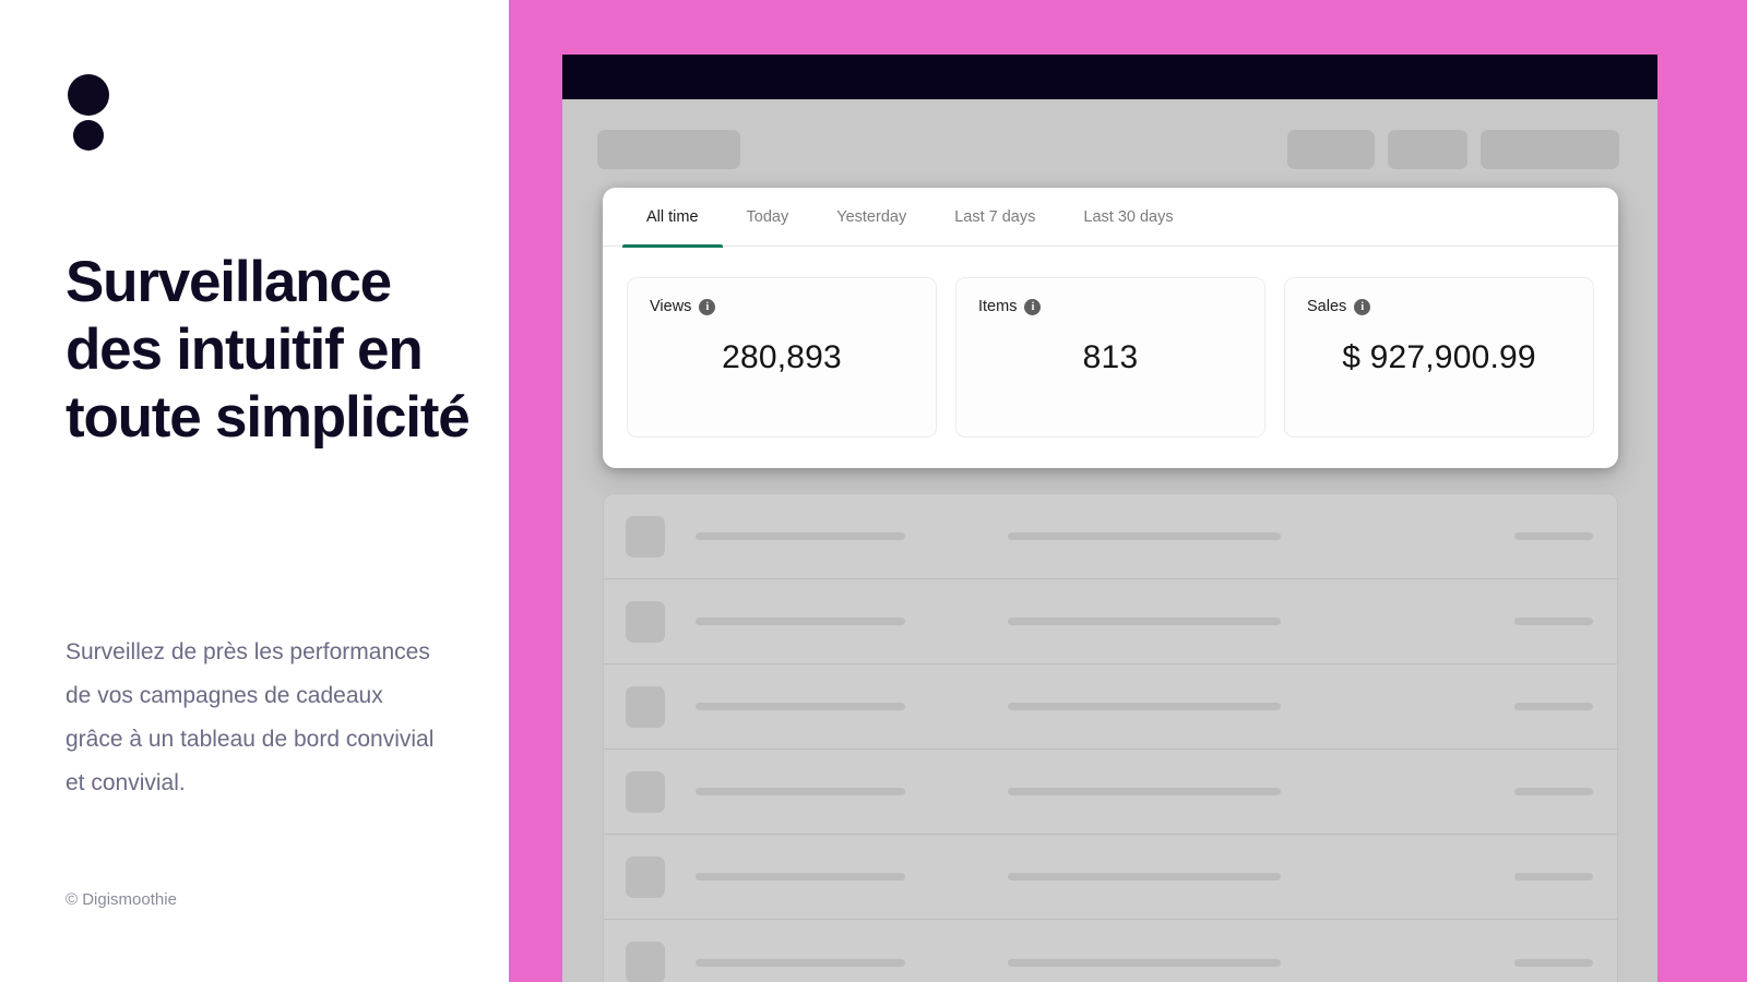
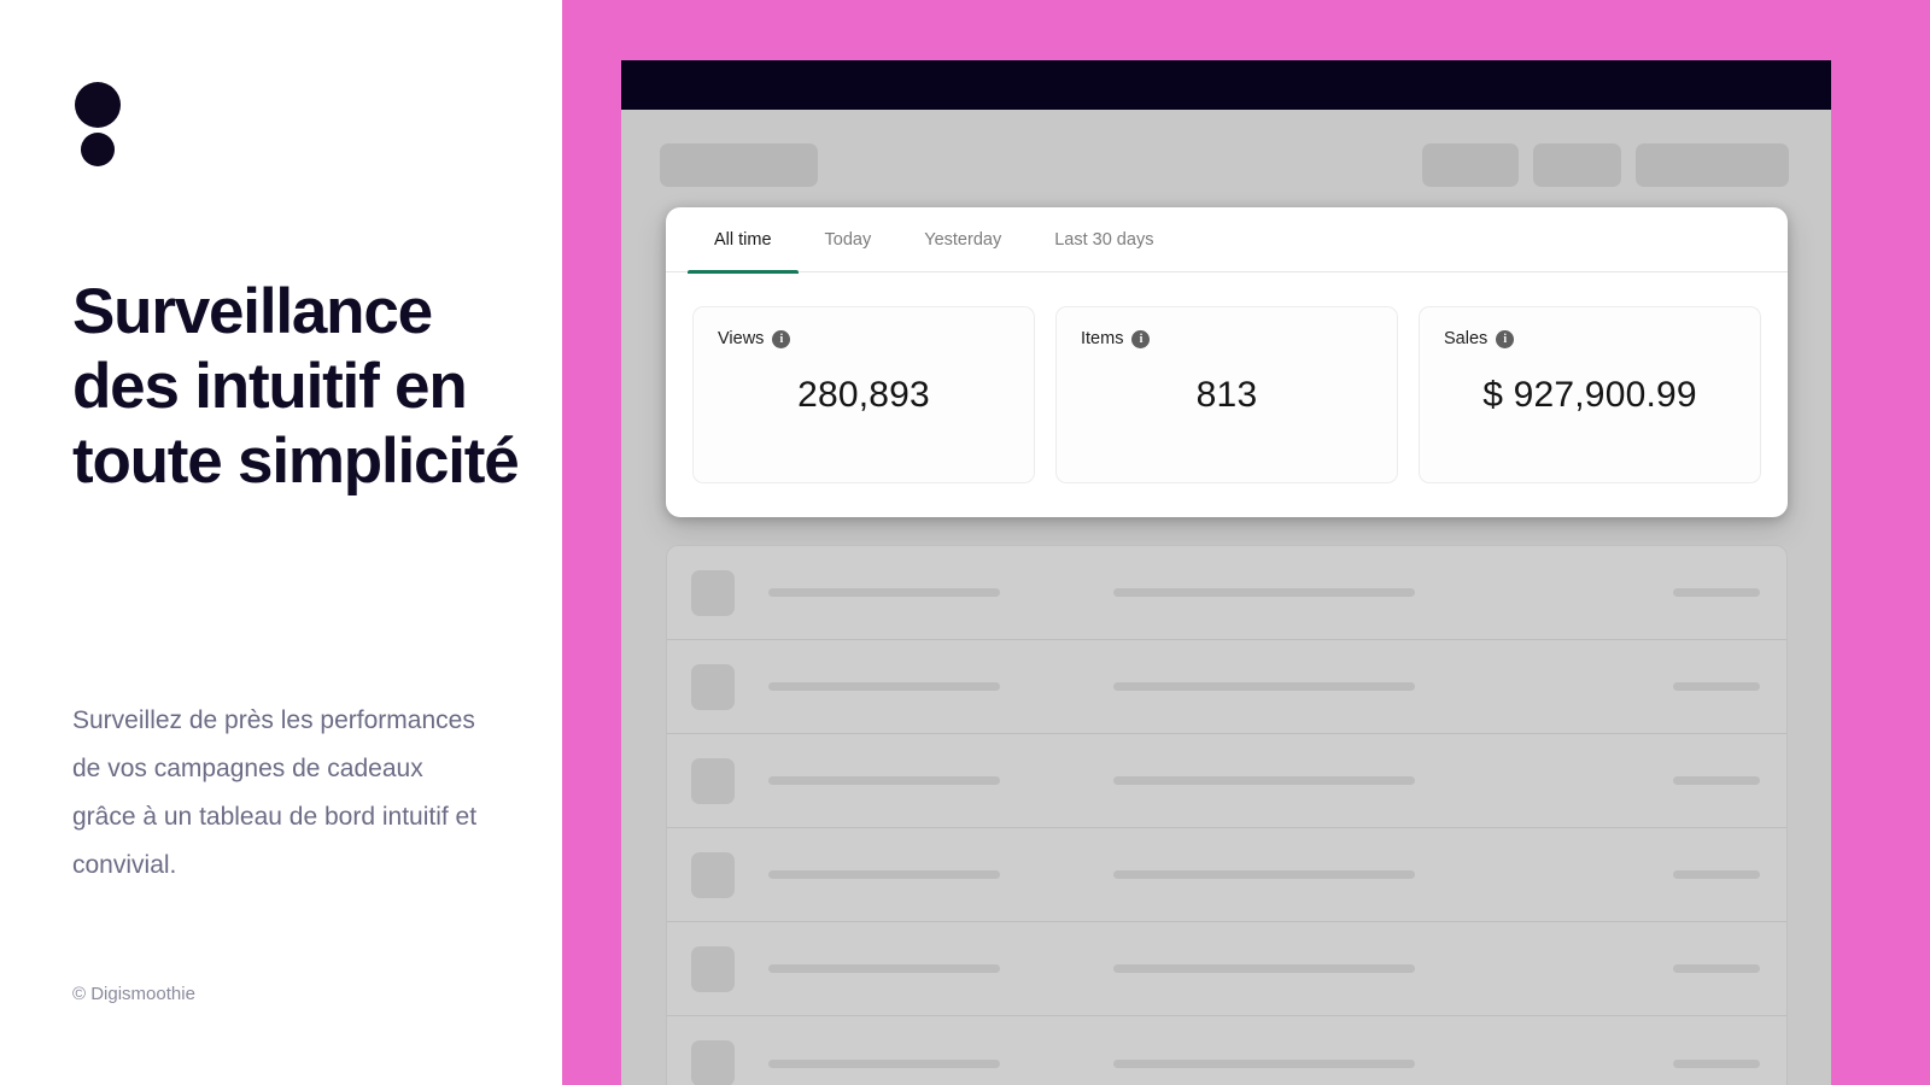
  Surveillance des intuitif en toute simplicité
- Surveillez de près les performances de vos campagnes de cadeaux grâce à un tableau de bord convivial et convivial.
+ Surveillez de près les performances de vos campagnes de cadeaux grâce à un tableau de bord intuitif et convivial.
  © Digismoothie
  All time
  Today
  Yesterday
- Last 7 days
  Last 30 days
  Views
  i
  280,893
  Items
  i
  813
  Sales
  i
  $ 927,900.99
